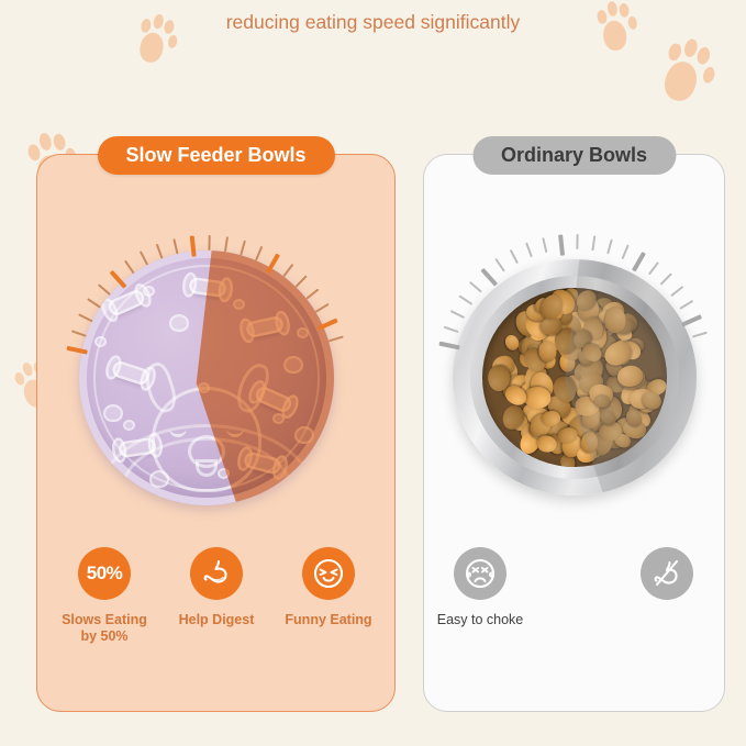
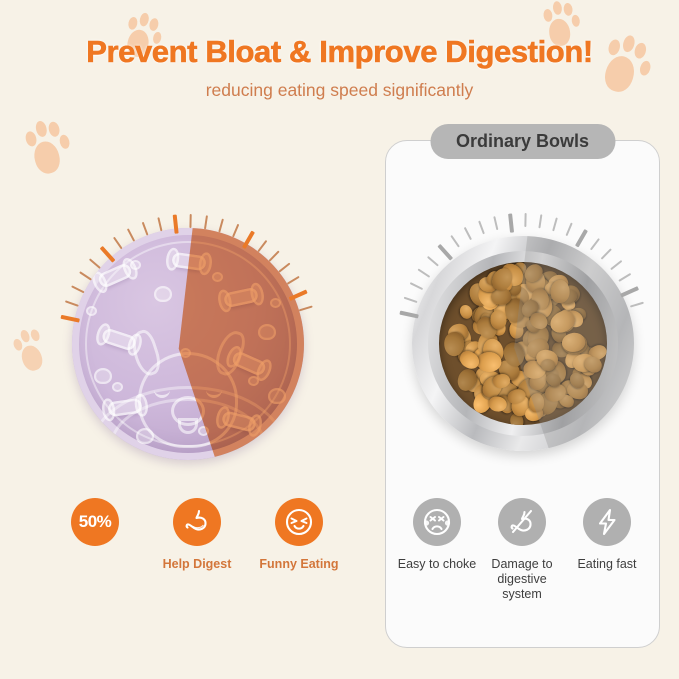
+ Prevent Bloat & Improve Digestion!
  reducing eating speed significantly
- Slow Feeder Bowls
  Ordinary Bowls
  50%
- Slows Eating
- by 50%
  Help Digest
  Funny Eating
  Easy to choke
+ Damage to
+ digestive system
+ Eating fast
